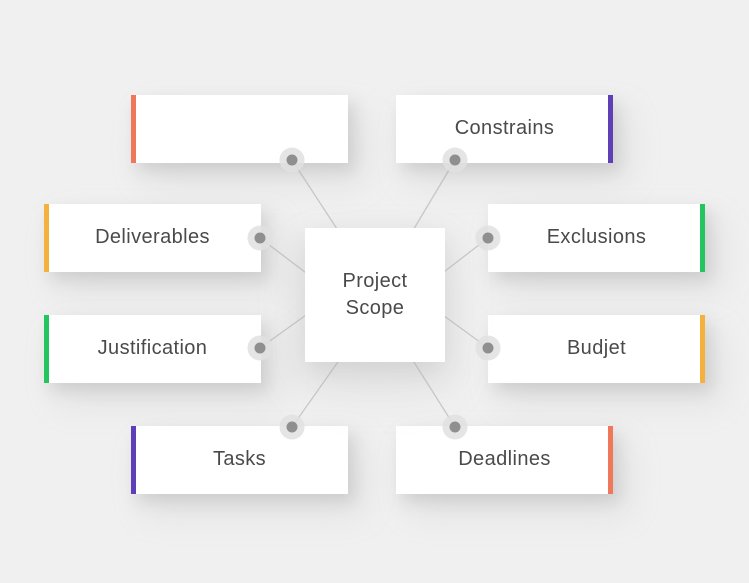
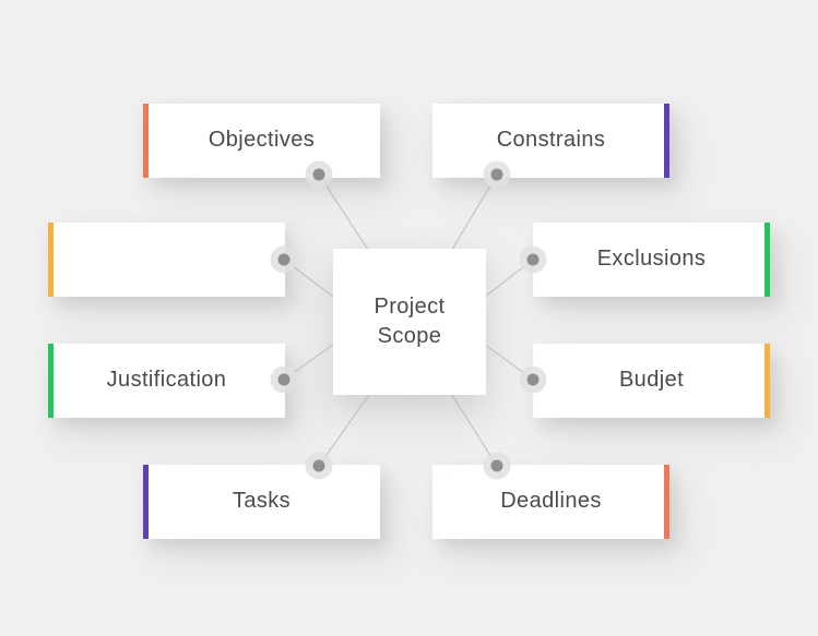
+ Objectives
  Constrains
- Deliverables
  Exclusions
  Justification
  Budjet
  Tasks
  Deadlines
  Project
  Scope
